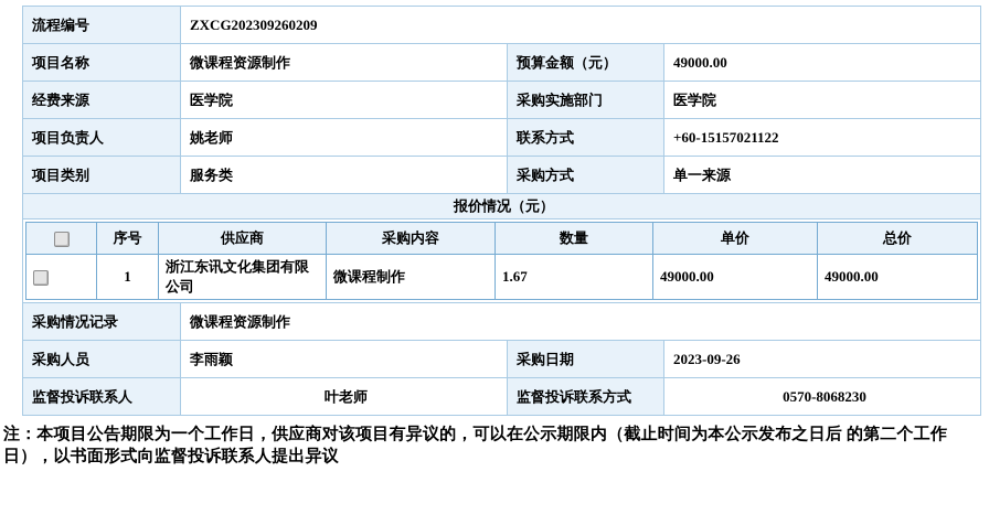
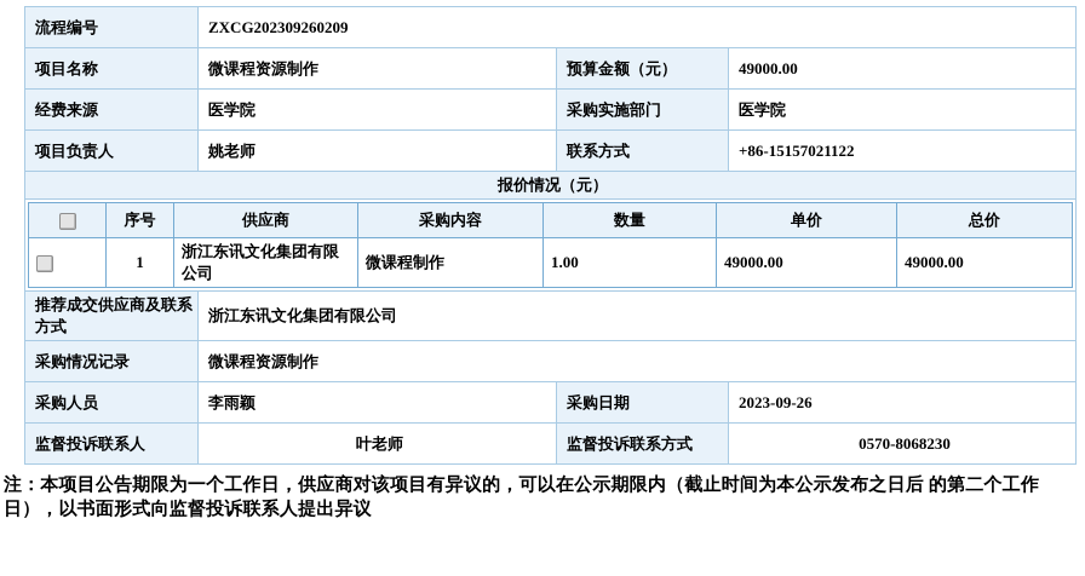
  流程编号	ZXCG202309260209
  项目名称	微课程资源制作	预算金额（元）	49000.00
  经费来源	医学院	采购实施部门	医学院
- 项目负责人	姚老师	联系方式	+60-15157021122
+ 项目负责人	姚老师	联系方式	+86-15157021122
- 项目类别	服务类	采购方式	单一来源
  报价情况（元）
  	序号	供应商	采购内容	数量	单价	总价
- 	1	浙江东讯文化集团有限公司	微课程制作	1.67	49000.00	49000.00
+ 	1	浙江东讯文化集团有限公司	微课程制作	1.00	49000.00	49000.00
+ 推荐成交供应商及联系方式	浙江东讯文化集团有限公司
  采购情况记录	微课程资源制作
  采购人员	李雨颖	采购日期	2023-09-26
  监督投诉联系人	叶老师	监督投诉联系方式	0570-8068230
  注：本项目公告期限为一个工作日，供应商对该项目有异议的，可以在公示期限内（截止时间为本公示发布之日后 的第二个工作日），以书面形式向监督投诉联系人提出异议
